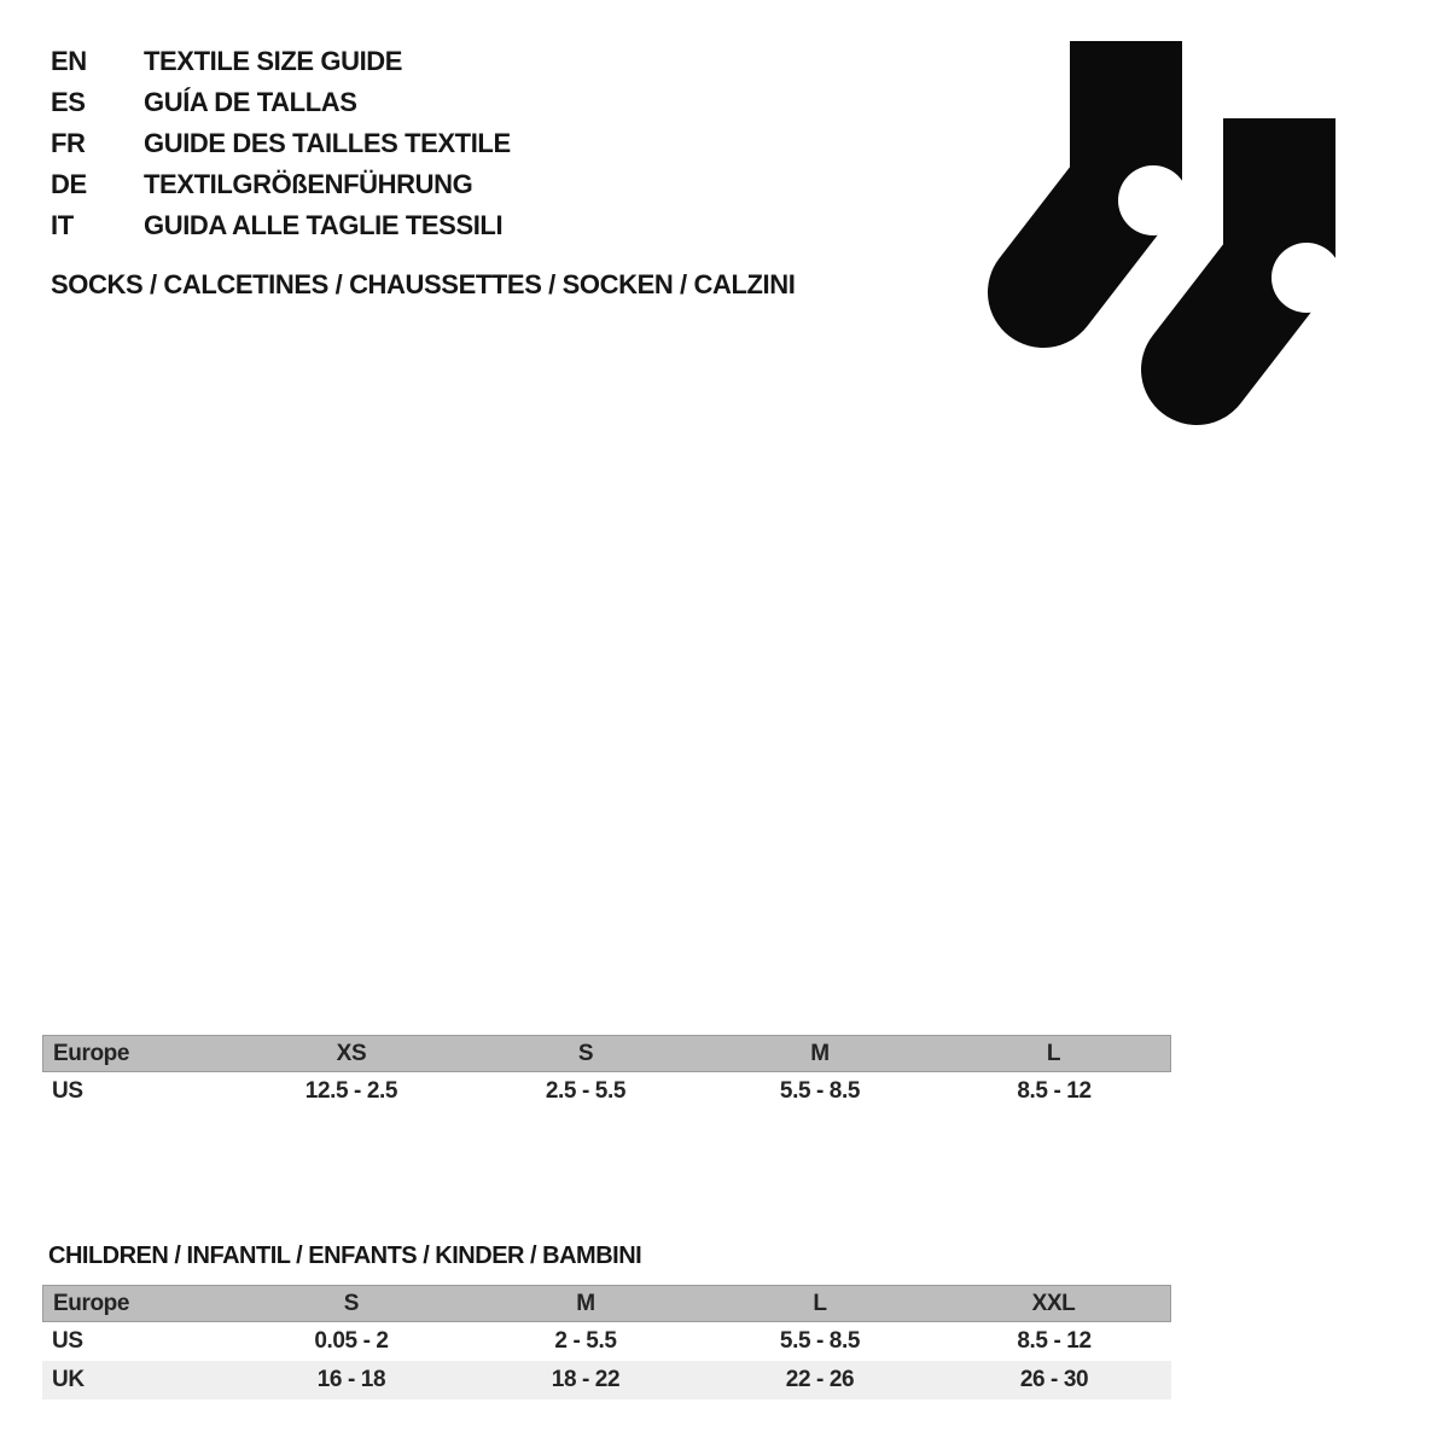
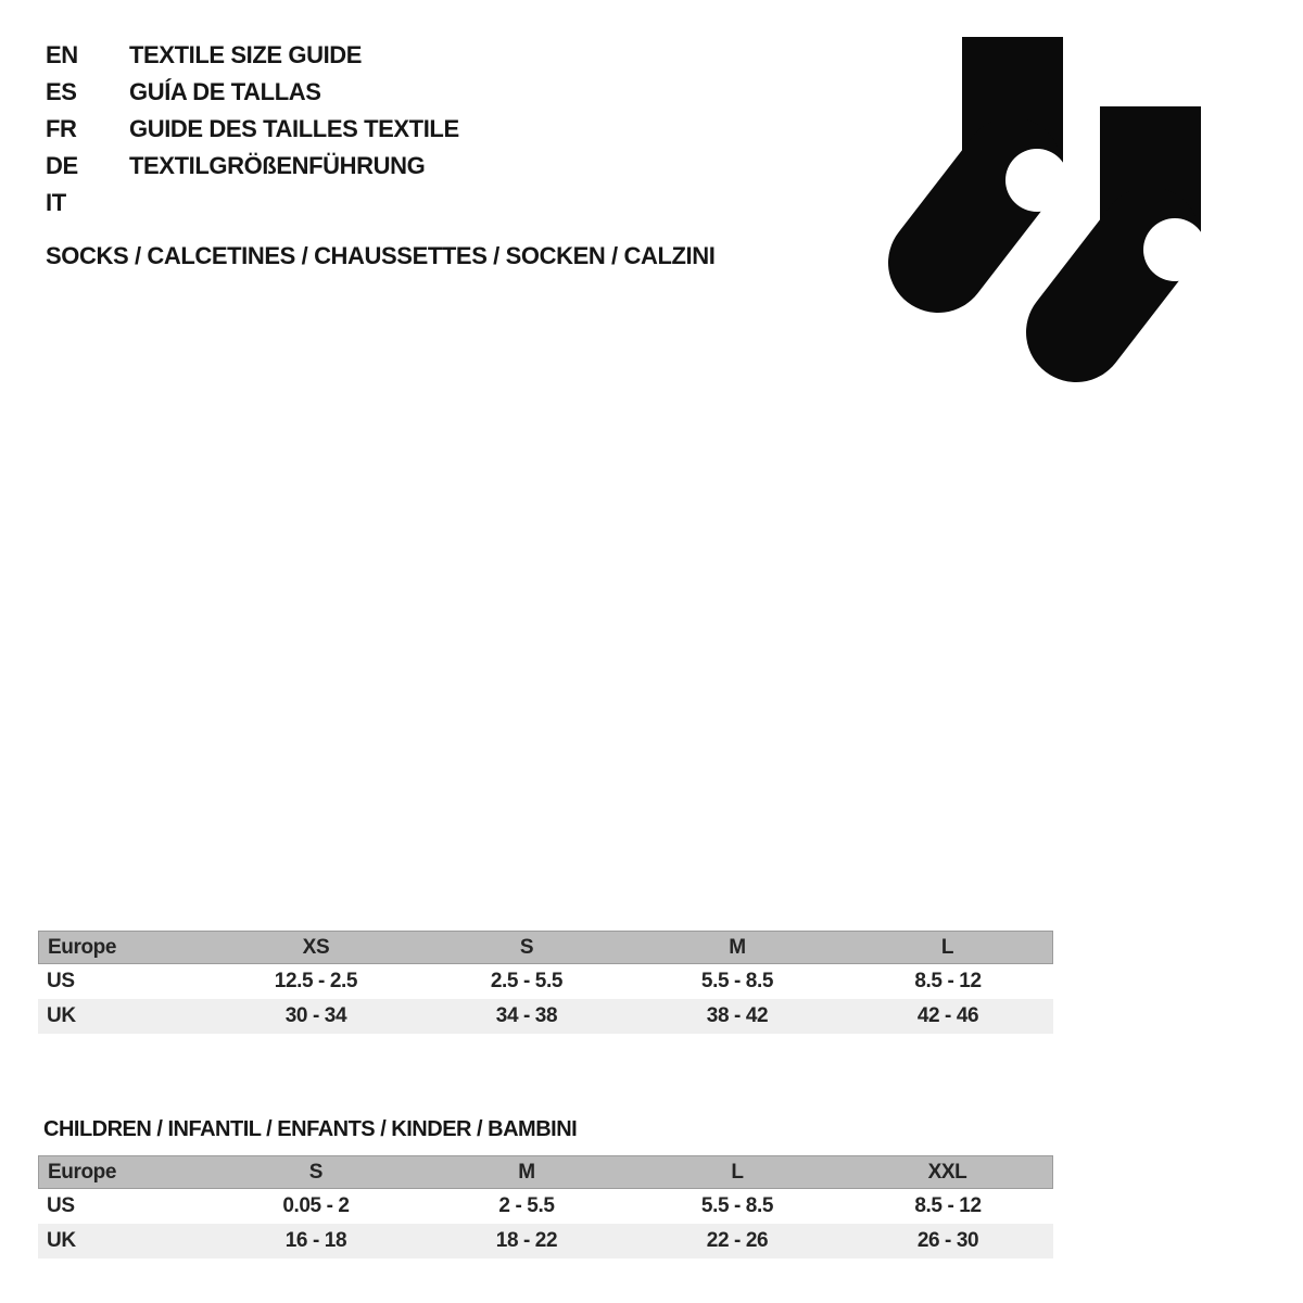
  EN
  TEXTILE SIZE GUIDE
  ES
  GUÍA DE TALLAS
  FR
  GUIDE DES TAILLES TEXTILE
  DE
  TEXTILGRÖßENFÜHRUNG
  IT
- GUIDA ALLE TAGLIE TESSILI
  SOCKS / CALCETINES / CHAUSSETTES / SOCKEN / CALZINI
  Europe	XS	S	M	L
  US	12.5 - 2.5	2.5 - 5.5	5.5 - 8.5	8.5 - 12
+ UK	30 - 34	34 - 38	38 - 42	42 - 46
  CHILDREN / INFANTIL / ENFANTS / KINDER / BAMBINI
  Europe	S	M	L	XXL
  US	0.05 - 2	2 - 5.5	5.5 - 8.5	8.5 - 12
  UK	16 - 18	18 - 22	22 - 26	26 - 30
